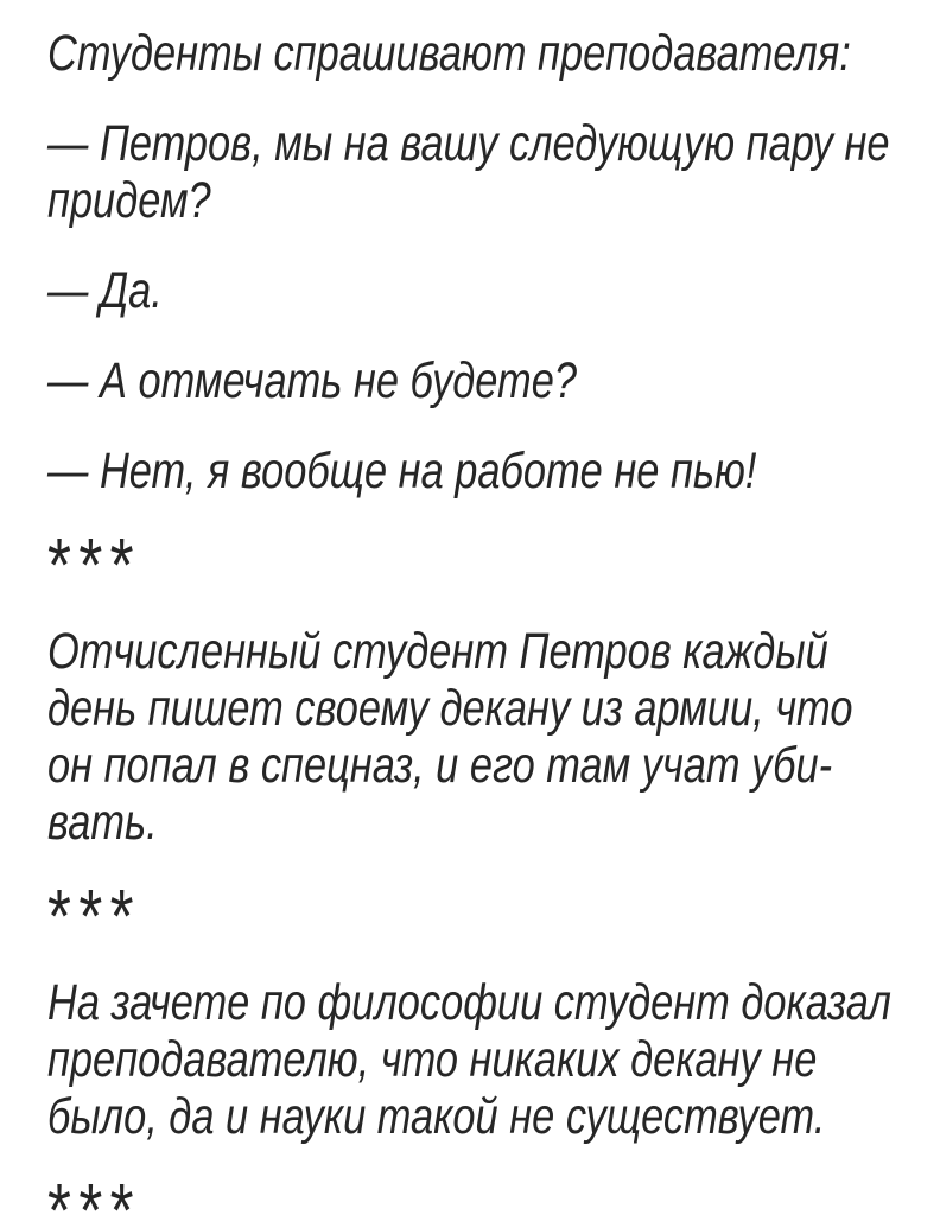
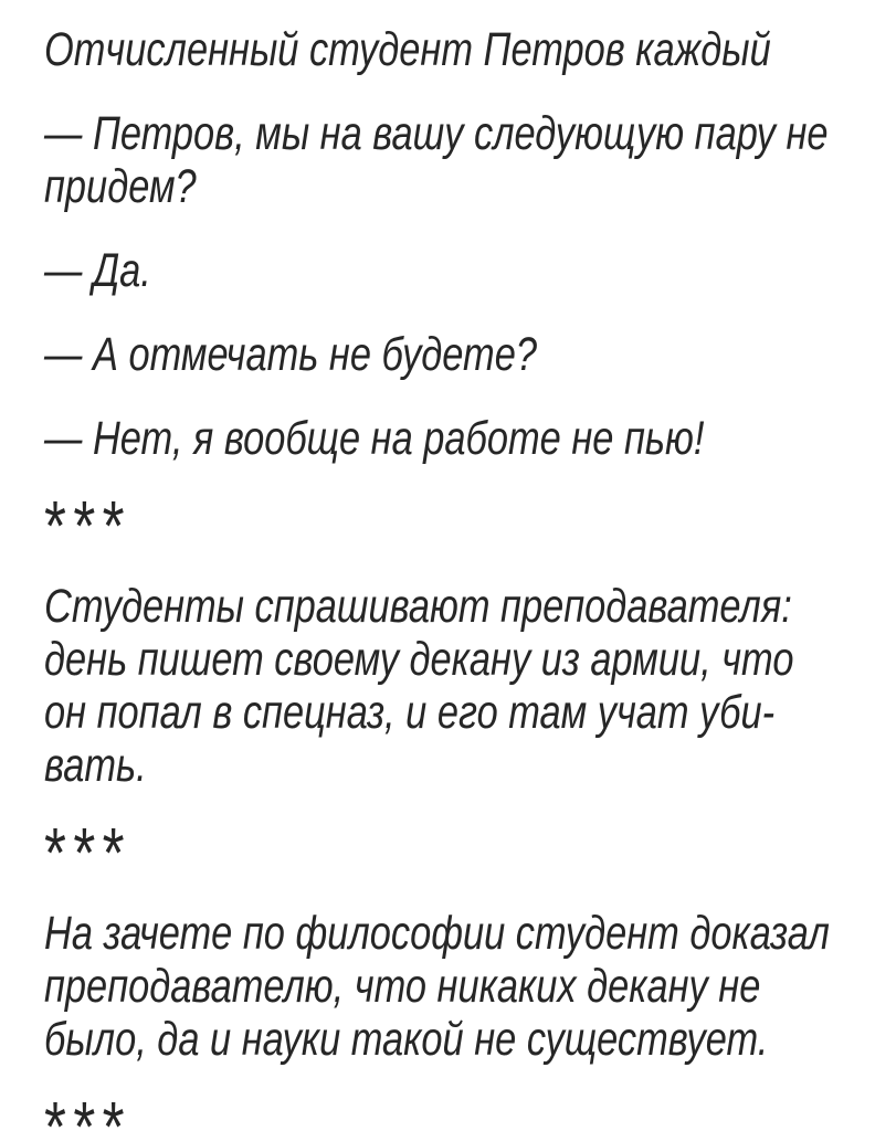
- Студенты спрашивают преподавателя:
+ Отчисленный студент Петров каждый
  — Петров, мы на вашу следующую пару не
  придем?
  — Да.
  — А отмечать не будете?
  — Нет, я вообще на работе не пью!
  ***
- Отчисленный студент Петров каждый
+ Студенты спрашивают преподавателя:
  день пишет своему декану из армии, что
  он попал в спецназ, и его там учат уби-
  вать.
  ***
  На зачете по философии студент доказал
  преподавателю, что никаких декану не
  было, да и науки такой не существует.
  ***
